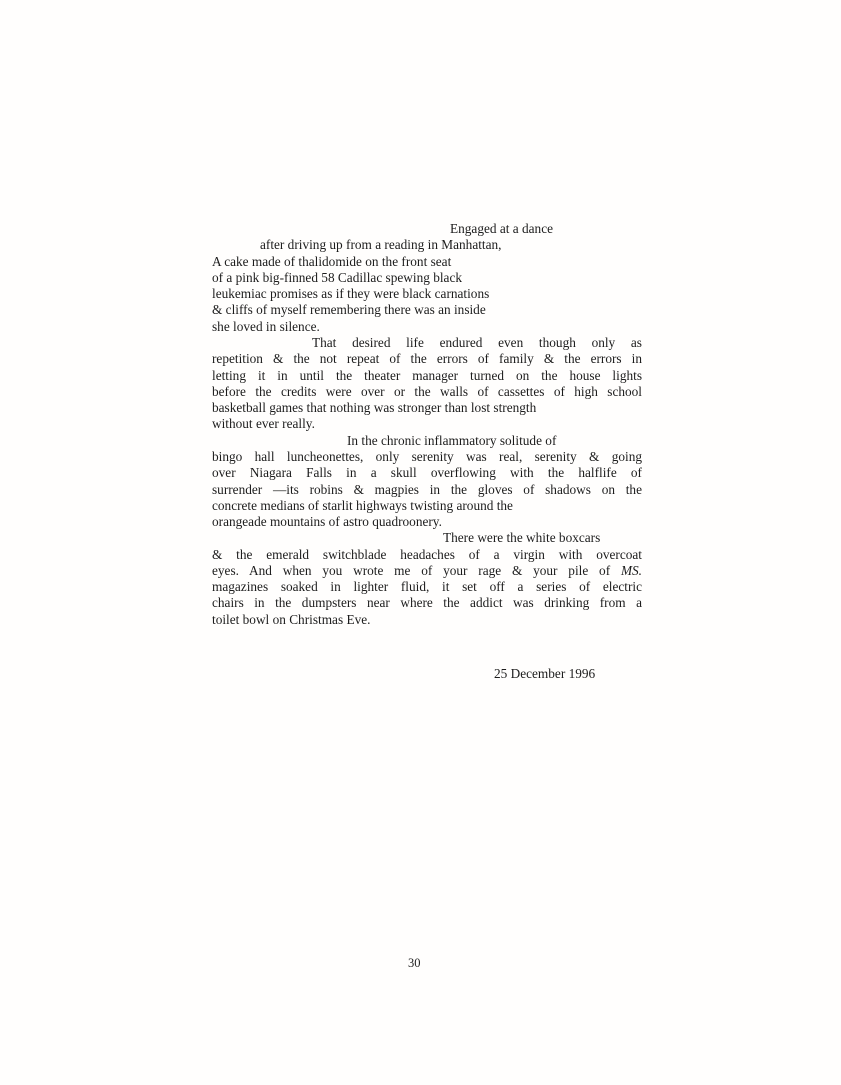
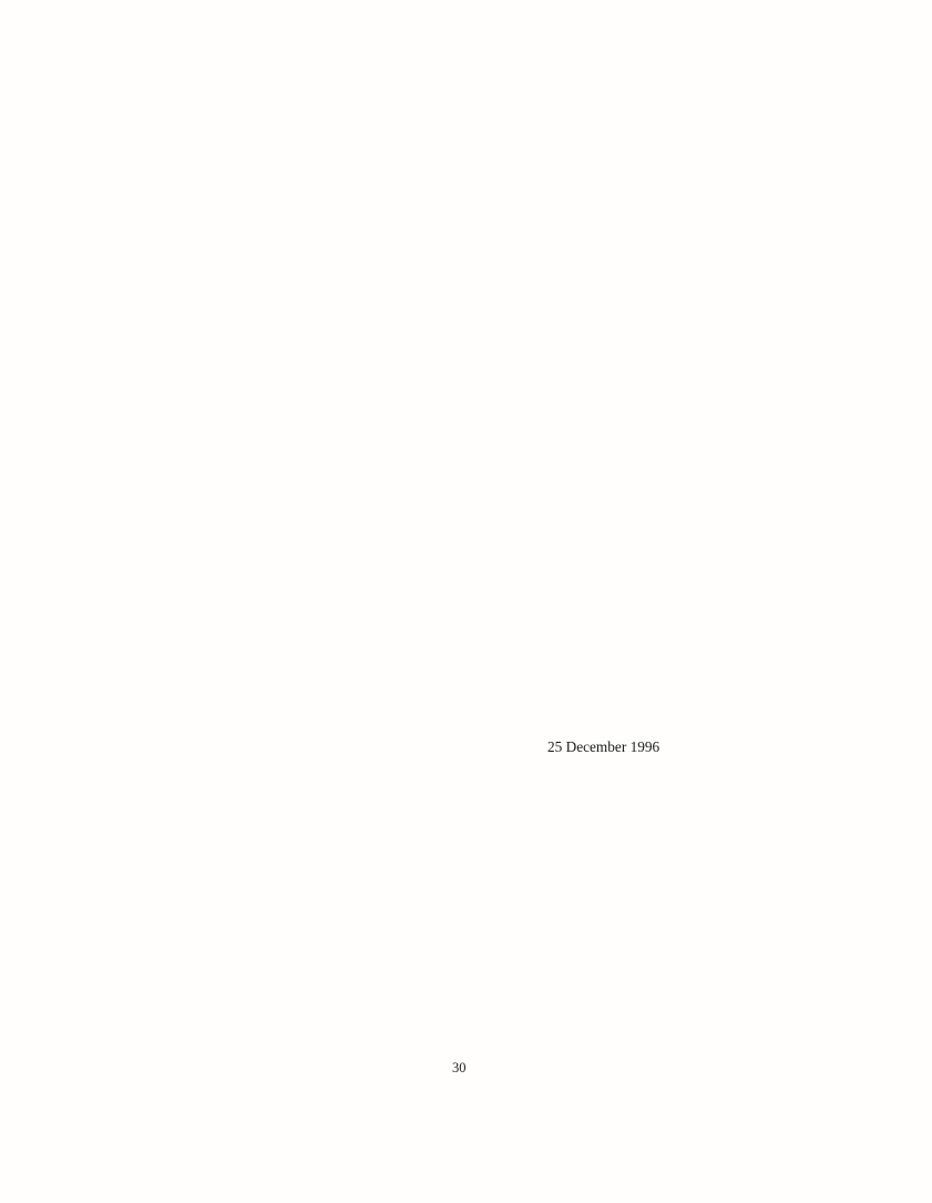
- Engaged at a dance
- after driving up from a reading in Manhattan,
- A cake made of thalidomide on the front seat
- of a pink big-finned 58 Cadillac spewing black
- leukemiac promises as if they were black carnations
- & cliffs of myself remembering there was an inside
- she loved in silence.
- That desired life endured even though only as
- repetition & the not repeat of the errors of family & the errors in
- letting it in until the theater manager turned on the house lights
- before the credits were over or the walls of cassettes of high school
- basketball games that nothing was stronger than lost strength
- without ever really.
- In the chronic inflammatory solitude of
- bingo hall luncheonettes, only serenity was real, serenity & going
- over Niagara Falls in a skull overflowing with the halflife of
- surrender —its robins & magpies in the gloves of shadows on the
- concrete medians of starlit highways twisting around the
- orangeade mountains of astro quadroonery.
- There were the white boxcars
- & the emerald switchblade headaches of a virgin with overcoat
- eyes. And when you wrote me of your rage & your pile of MS.
- magazines soaked in lighter fluid, it set off a series of electric
- chairs in the dumpsters near where the addict was drinking from a
- toilet bowl on Christmas Eve.
  25 December 1996
  30
